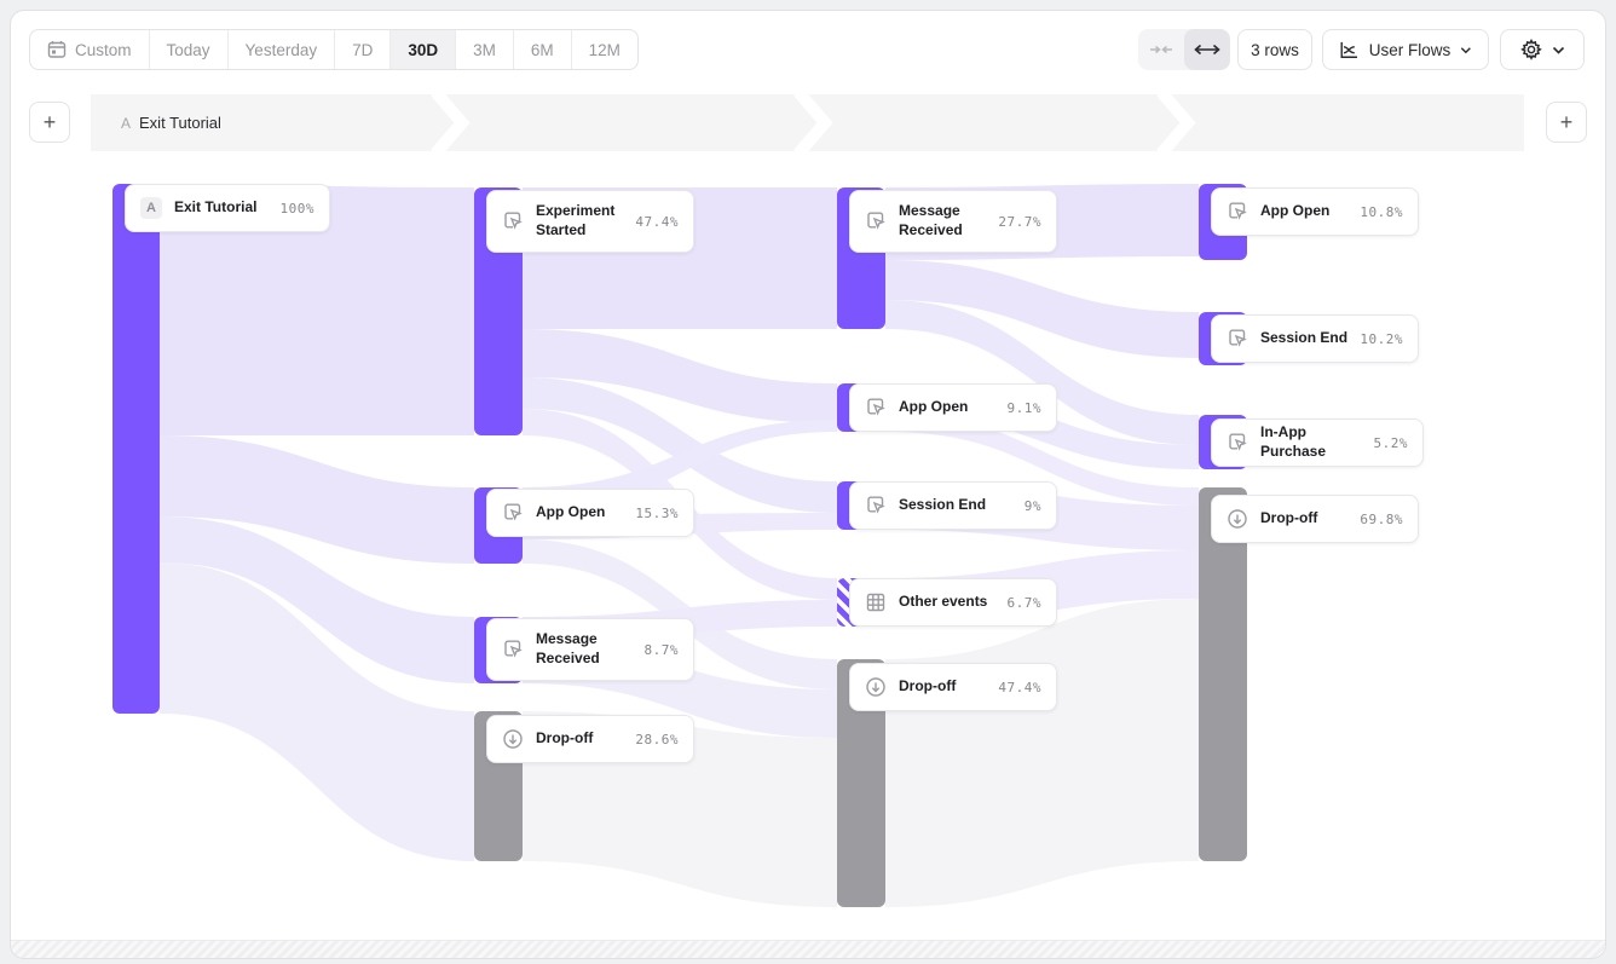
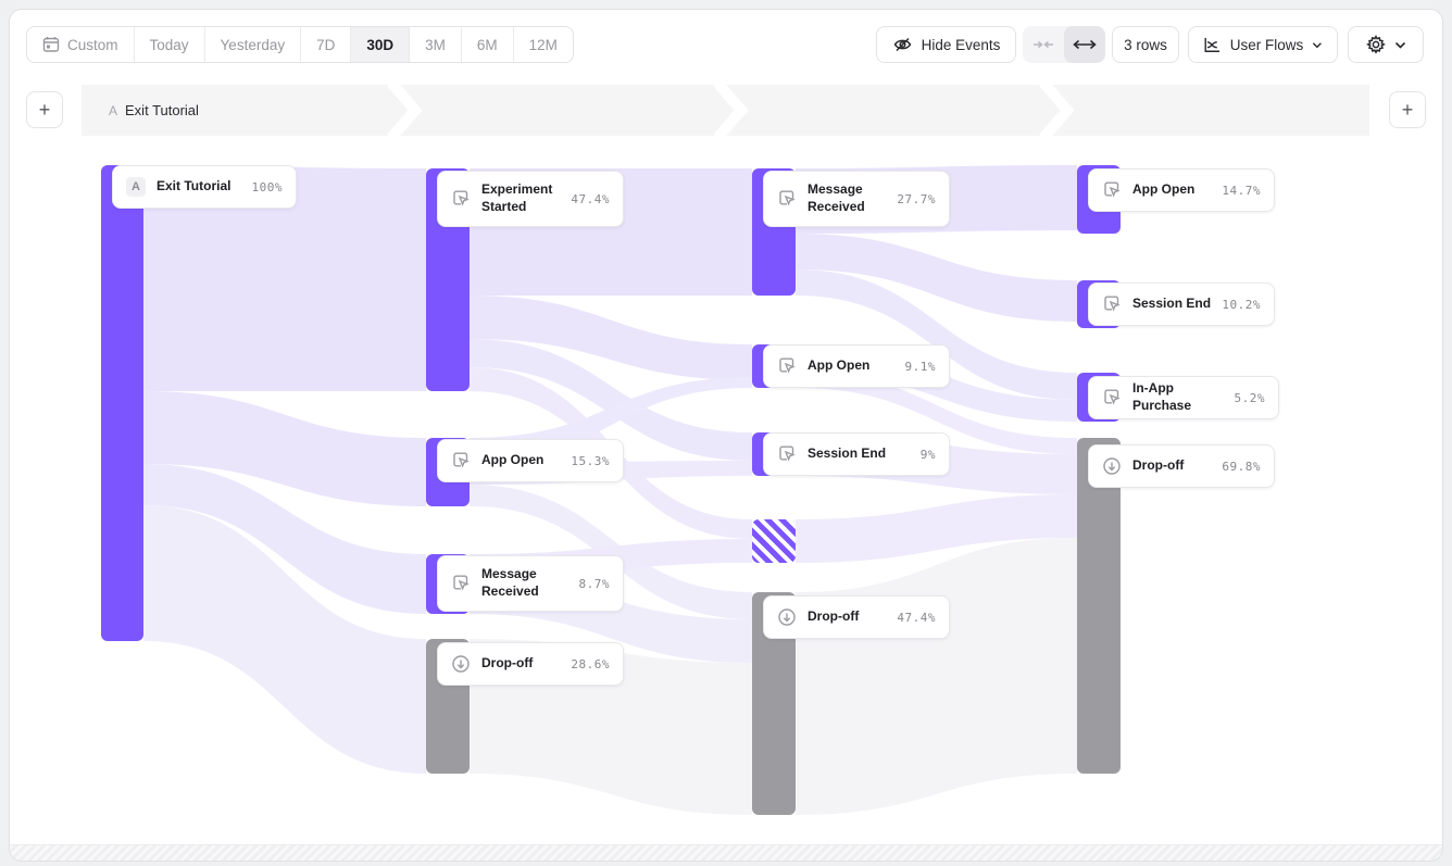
  Custom
  Today
  Yesterday
  7D
  30D
  3M
  6M
  12M
+ Hide Events
  3 rows
  User Flows
  +
  A
  Exit Tutorial
  +
  A
  Exit Tutorial
  100%
  Experiment Started
  47.4%
  App Open
  15.3%
  Message Received
  8.7%
  Drop-off
  28.6%
  Message Received
  27.7%
  App Open
  9.1%
  Session End
  9%
- Other events
- 6.7%
  Drop-off
  47.4%
  App Open
- 10.8%
+ 14.7%
  Session End
  10.2%
  In-App Purchase
  5.2%
  Drop-off
  69.8%
